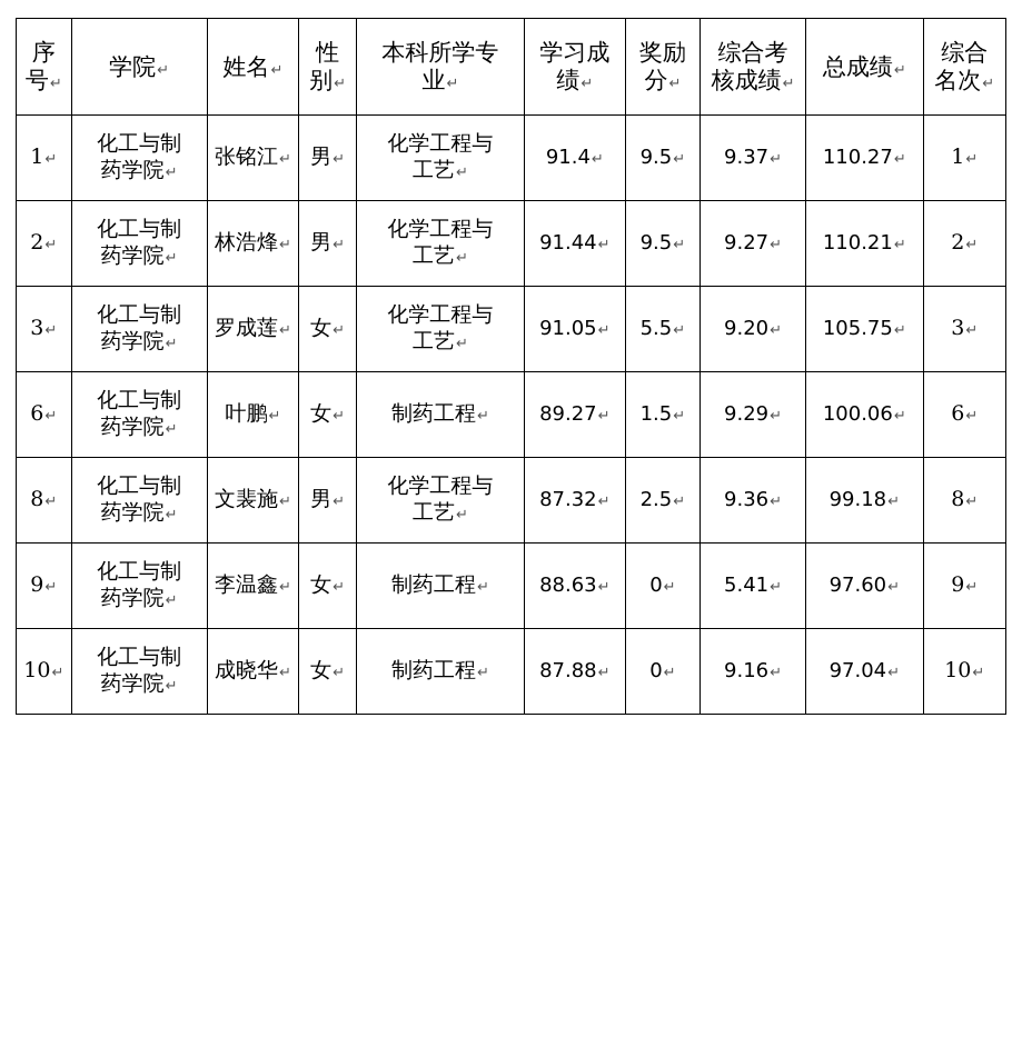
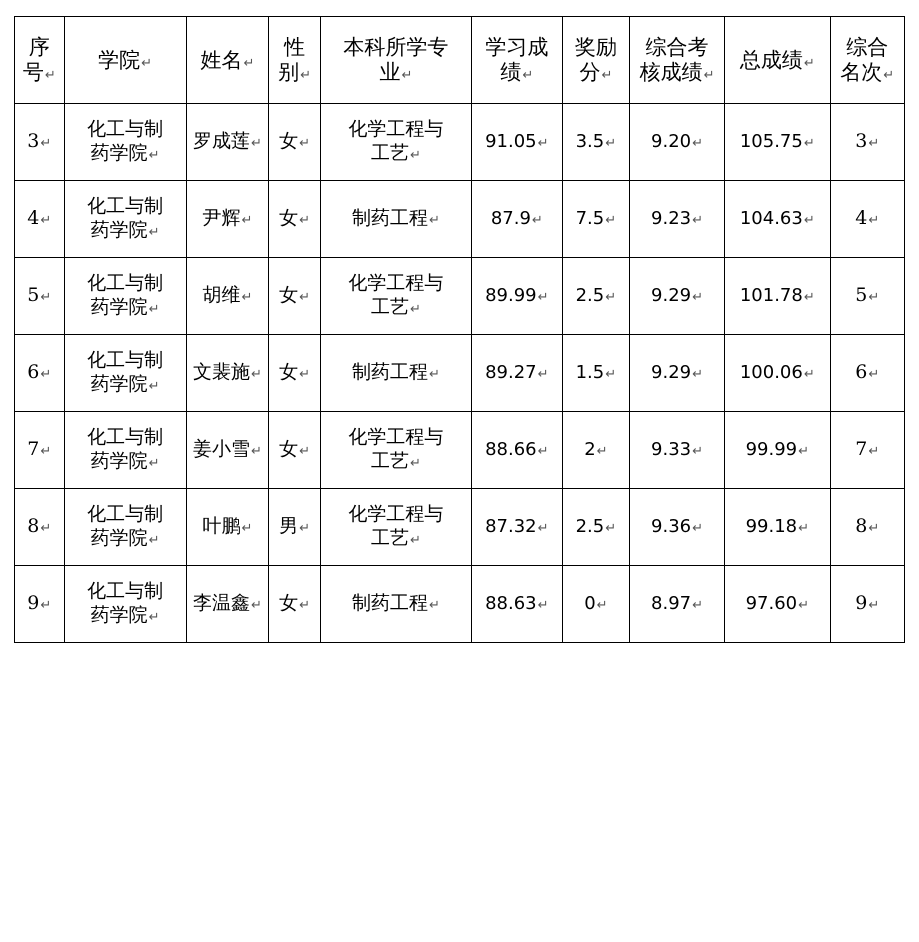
  序 号↵	学院↵	姓名↵	性 别↵	本科所学专 业↵	学习成 绩↵	奖励 分↵	综合考 核成绩↵	总成绩↵	综合 名次↵
- 1↵	化工与制药学院↵	张铭江↵	男↵	化学工程与工艺↵	91.4↵	9.5↵	9.37↵	110.27↵	1↵
- 2↵	化工与制药学院↵	林浩烽↵	男↵	化学工程与工艺↵	91.44↵	9.5↵	9.27↵	110.21↵	2↵
- 3↵	化工与制药学院↵	罗成莲↵	女↵	化学工程与工艺↵	91.05↵	5.5↵	9.20↵	105.75↵	3↵
+ 3↵	化工与制药学院↵	罗成莲↵	女↵	化学工程与工艺↵	91.05↵	3.5↵	9.20↵	105.75↵	3↵
+ 4↵	化工与制药学院↵	尹辉↵	女↵	制药工程↵	87.9↵	7.5↵	9.23↵	104.63↵	4↵
+ 5↵	化工与制药学院↵	胡维↵	女↵	化学工程与工艺↵	89.99↵	2.5↵	9.29↵	101.78↵	5↵
- 6↵	化工与制药学院↵	叶鹏↵	女↵	制药工程↵	89.27↵	1.5↵	9.29↵	100.06↵	6↵
+ 6↵	化工与制药学院↵	文裴施↵	女↵	制药工程↵	89.27↵	1.5↵	9.29↵	100.06↵	6↵
+ 7↵	化工与制药学院↵	姜小雪↵	女↵	化学工程与工艺↵	88.66↵	2↵	9.33↵	99.99↵	7↵
- 8↵	化工与制药学院↵	文裴施↵	男↵	化学工程与工艺↵	87.32↵	2.5↵	9.36↵	99.18↵	8↵
+ 8↵	化工与制药学院↵	叶鹏↵	男↵	化学工程与工艺↵	87.32↵	2.5↵	9.36↵	99.18↵	8↵
- 9↵	化工与制药学院↵	李温鑫↵	女↵	制药工程↵	88.63↵	0↵	5.41↵	97.60↵	9↵
+ 9↵	化工与制药学院↵	李温鑫↵	女↵	制药工程↵	88.63↵	0↵	8.97↵	97.60↵	9↵
- 10↵	化工与制药学院↵	成晓华↵	女↵	制药工程↵	87.88↵	0↵	9.16↵	97.04↵	10↵
